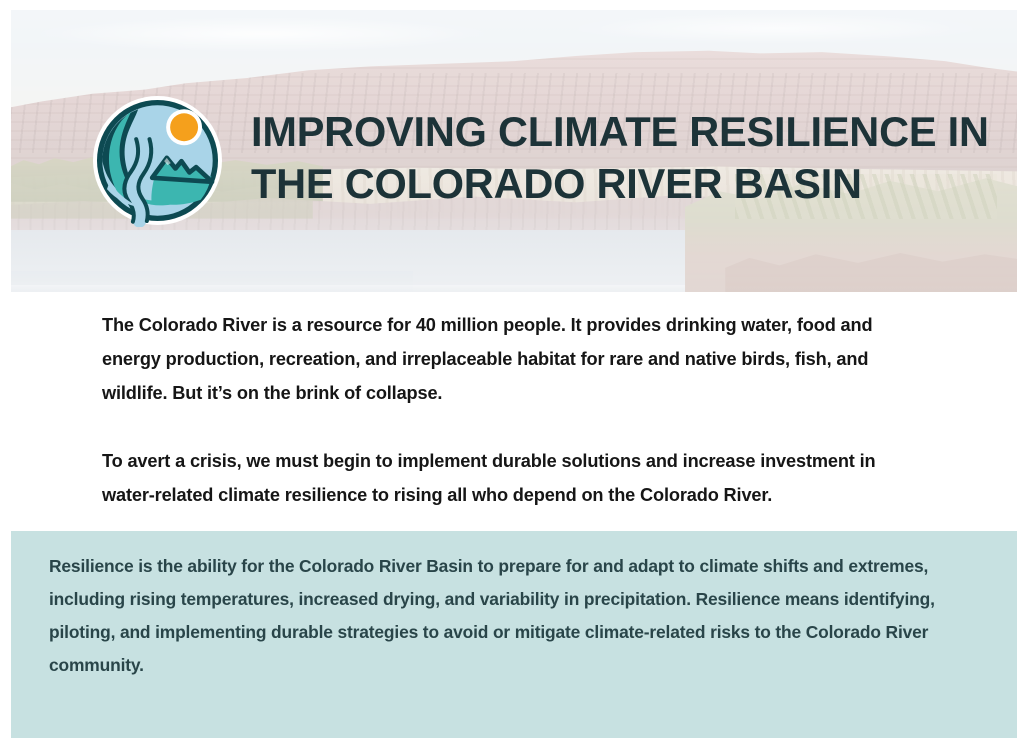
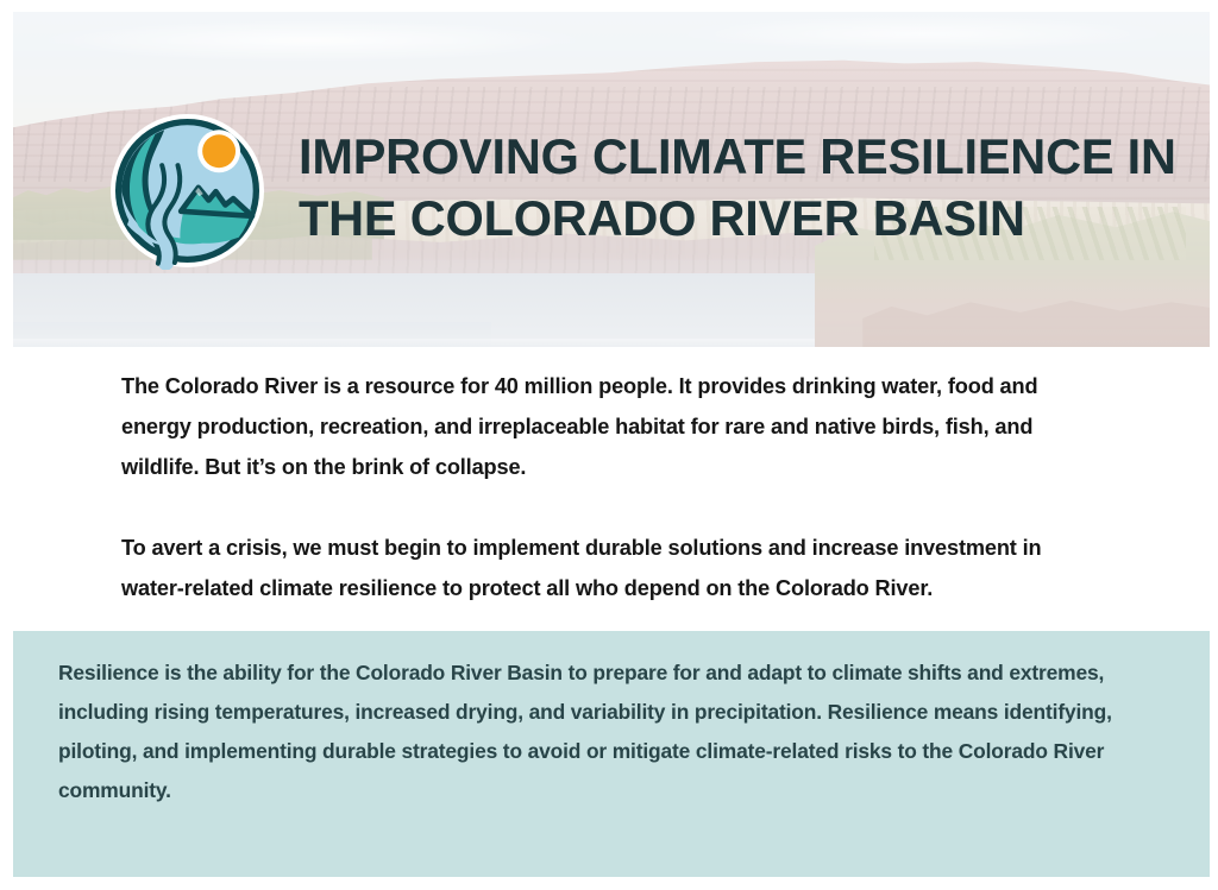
  IMPROVING CLIMATE RESILIENCE IN THE COLORADO RIVER BASIN
  The Colorado River is a resource for 40 million people. It provides drinking water, food and energy production, recreation, and irreplaceable habitat for rare and native birds, fish, and wildlife. But it’s on the brink of collapse.
- To avert a crisis, we must begin to implement durable solutions and increase investment in water-related climate resilience to rising all who depend on the Colorado River.
+ To avert a crisis, we must begin to implement durable solutions and increase investment in water-related climate resilience to protect all who depend on the Colorado River.
  Resilience is the ability for the Colorado River Basin to prepare for and adapt to climate shifts and extremes, including rising temperatures, increased drying, and variability in precipitation. Resilience means identifying, piloting, and implementing durable strategies to avoid or mitigate climate-related risks to the Colorado River community.
